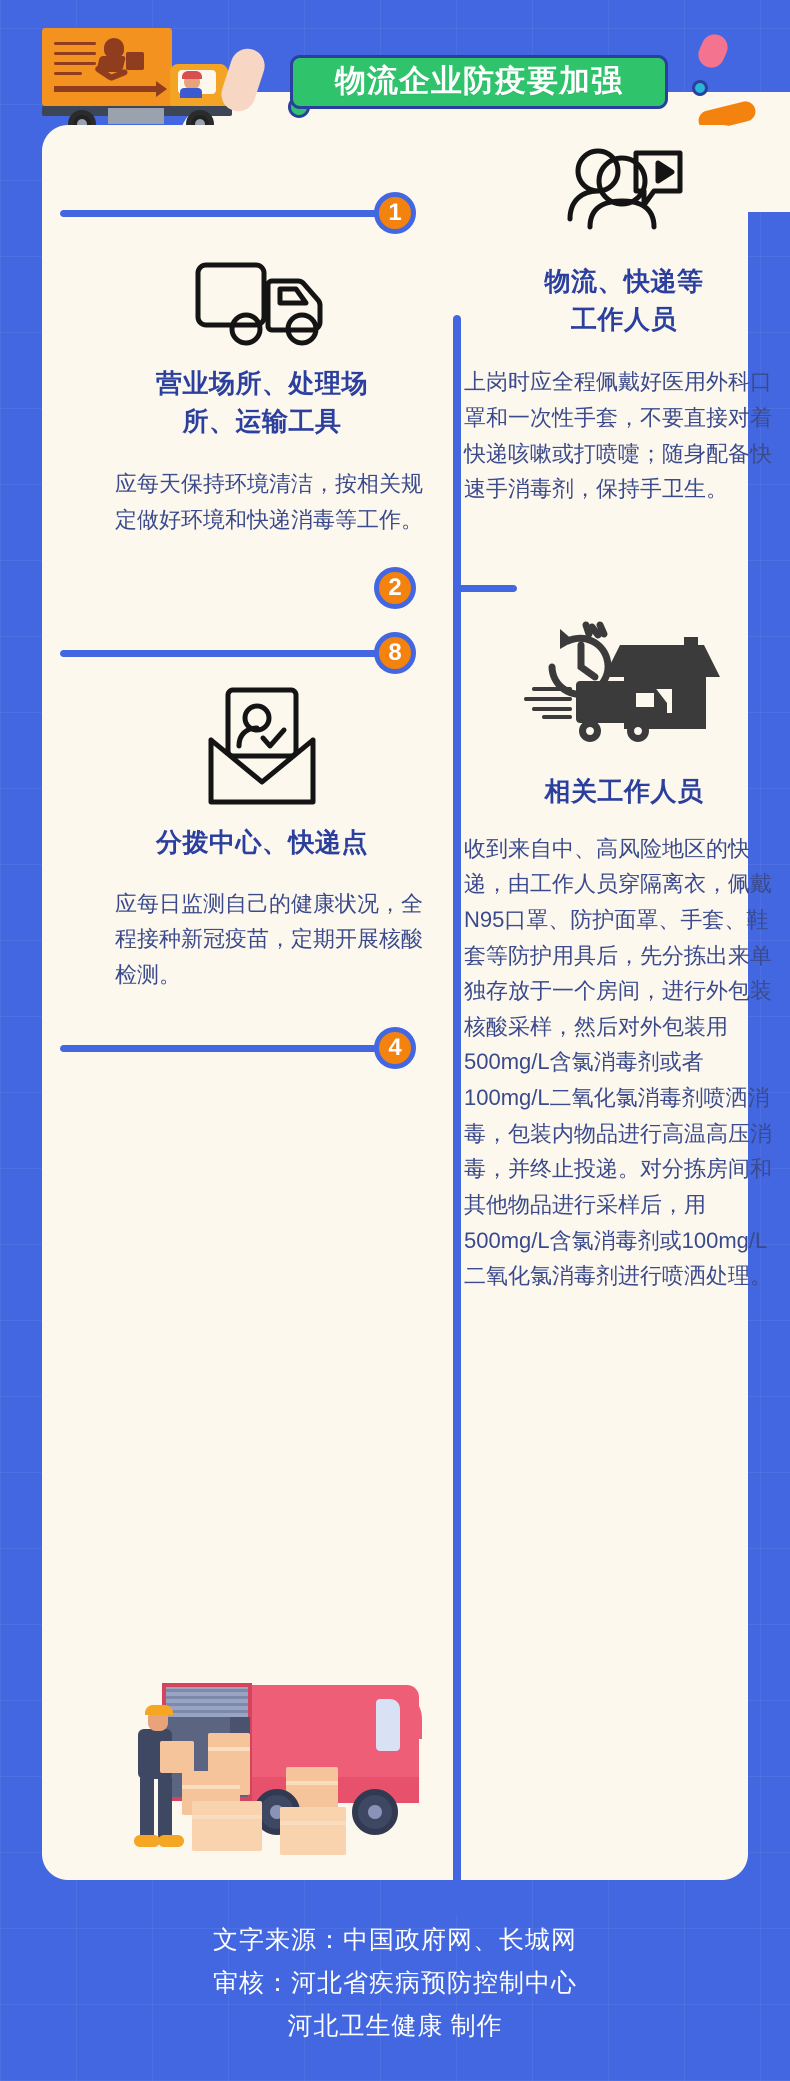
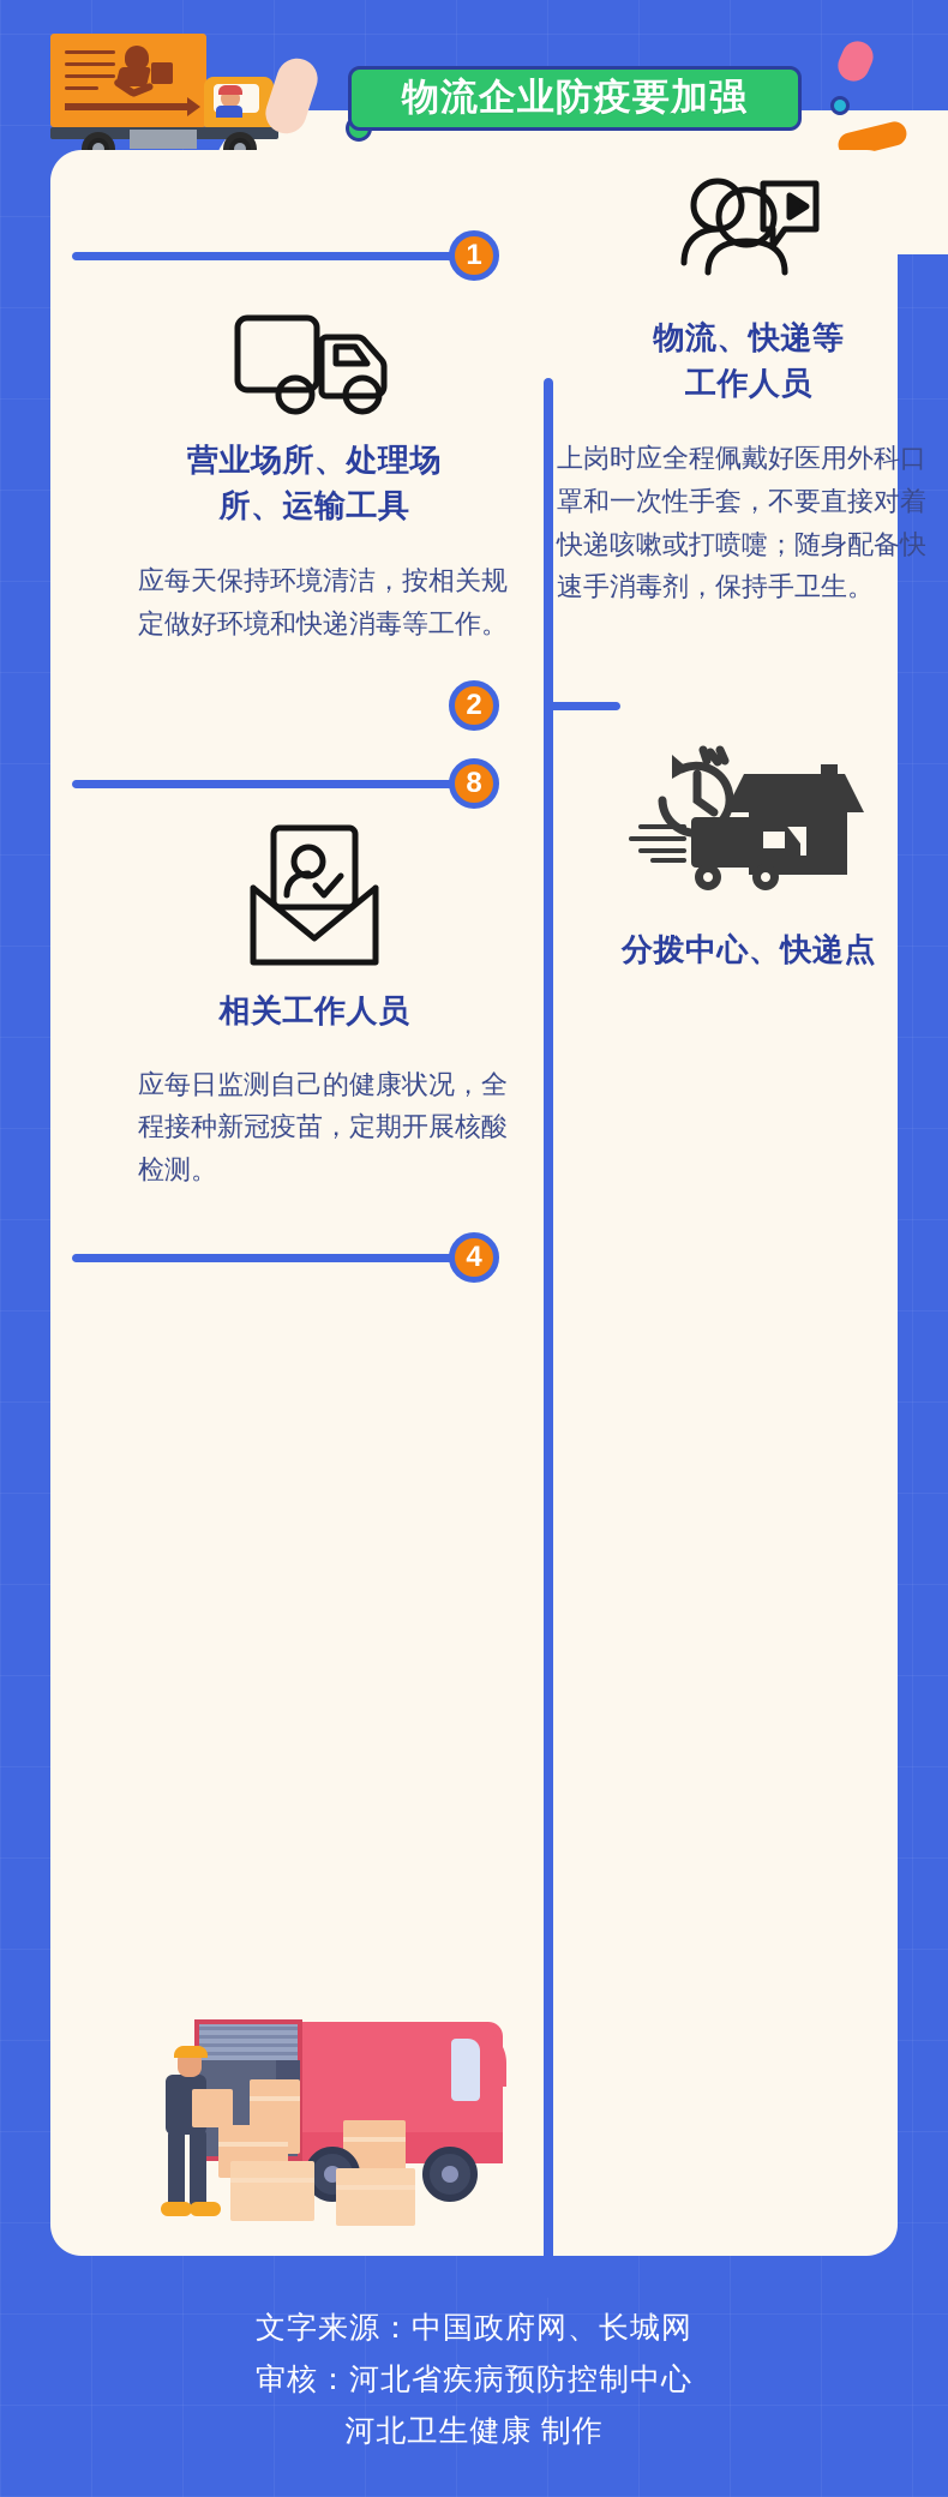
  物流企业防疫要加强
  1
  2
  8
  4
  物流、快递等
  工作人员
  上岗时应全程佩戴好医用外科口罩和一次性手套，不要直接对着快递咳嗽或打喷嚏；随身配备快速手消毒剂，保持手卫生。
  营业场所、处理场
  所、运输工具
  应每天保持环境清洁，按相关规定做好环境和快递消毒等工作。
- 相关工作人员
+ 分拨中心、快递点
- 收到来自中、高风险地区的快递，由工作人员穿隔离衣，佩戴N95口罩、防护面罩、手套、鞋套等防护用具后，先分拣出来单独存放于一个房间，进行外包装核酸采样，然后对外包装用500mg/L含氯消毒剂或者100mg/L二氧化氯消毒剂喷洒消毒，包装内物品进行高温高压消毒，并终止投递。对分拣房间和其他物品进行采样后，用500mg/L含氯消毒剂或100mg/L二氧化氯消毒剂进行喷洒处理。
- 分拨中心、快递点
+ 相关工作人员
  应每日监测自己的健康状况，全程接种新冠疫苗，定期开展核酸检测。
  文字来源：中国政府网、长城网
  审核：河北省疾病预防控制中心
  河北卫生健康 制作
